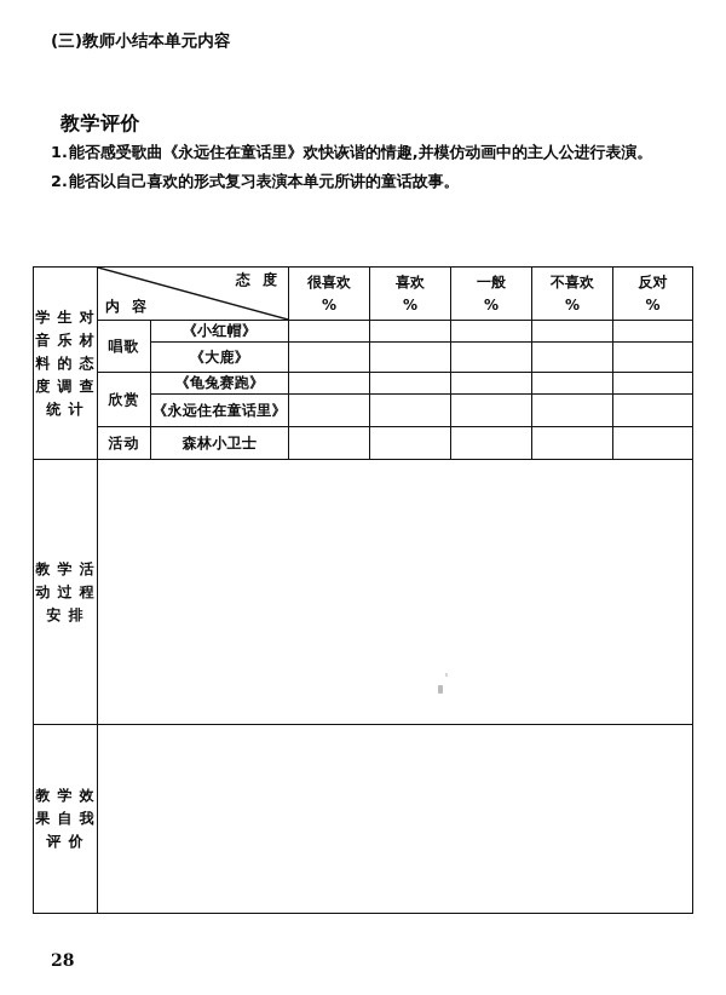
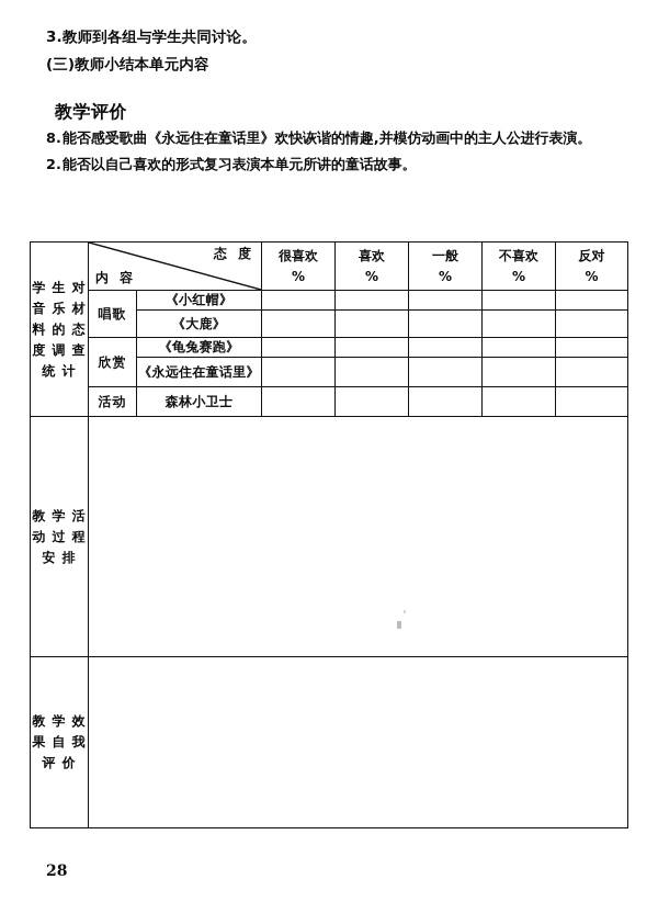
+ 3.教师到各组与学生共同讨论。
  (三)教师小结本单元内容
  教学评价
- 1.能否感受歌曲《永远住在童话里》欢快诙谐的情趣,并模仿动画中的主人公进行表演。
+ 8.能否感受歌曲《永远住在童话里》欢快诙谐的情趣,并模仿动画中的主人公进行表演。
  2.能否以自己喜欢的形式复习表演本单元所讲的童话故事。
  学 生 对 音 乐 材 料 的 态 度 调 查 统 计	态 度 内 容	很喜欢 %	喜欢 %	一般 %	不喜欢 %	反对 %
  唱歌	《小红帽》
  《大鹿》
  欣赏	《龟兔赛跑》
  《永远住在童话里》
  活动	森林小卫士
  教 学 活 动 过 程 安 排
  教 学 效 果 自 我 评 价
  28
